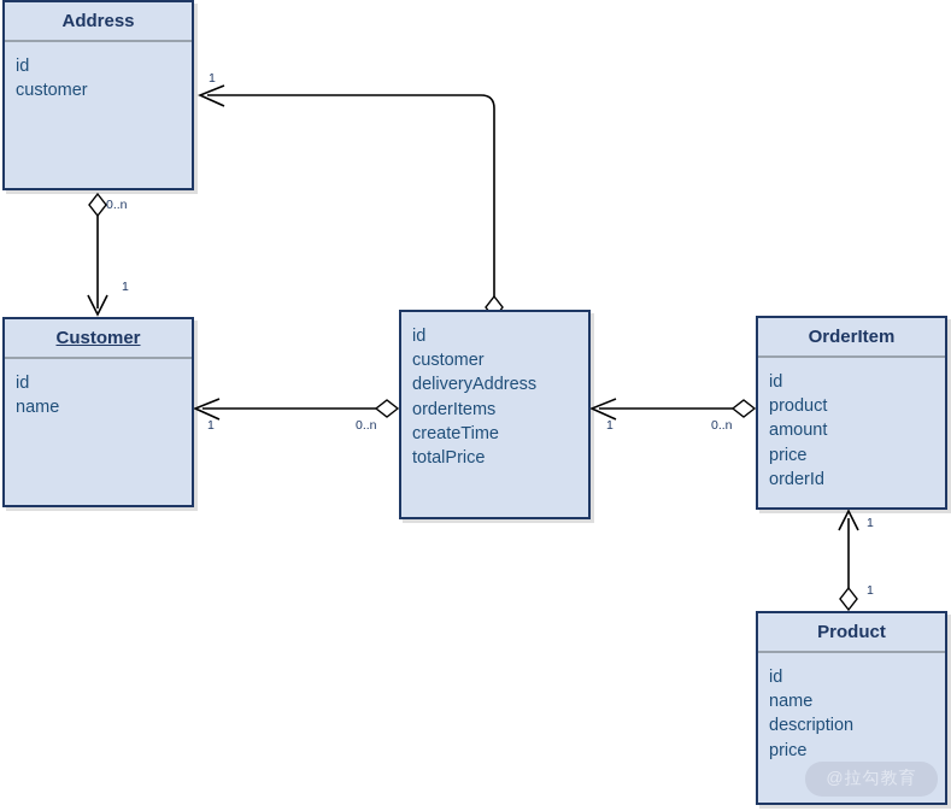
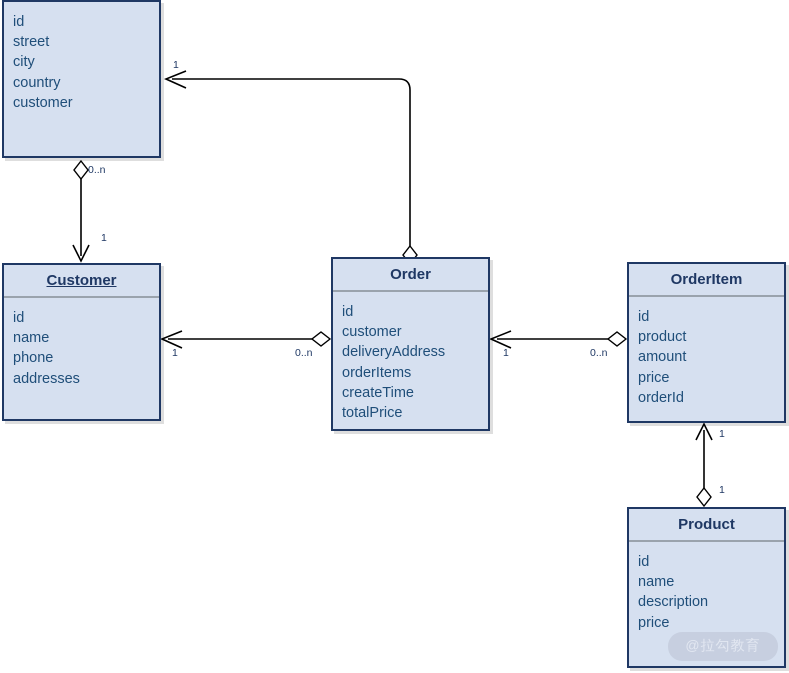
- Address
  id
+ street
+ city
+ country
  customer
  Customer
  id
  name
+ phone
+ addresses
+ Order
  id
  customer
  deliveryAddress
  orderItems
  createTime
  totalPrice
  OrderItem
  id
  product
  amount
  price
  orderId
  Product
  id
  name
  description
  price
  1
  0..n
  1
  1
  0..n
  1
  0..n
  1
  1
  @拉勾教育
